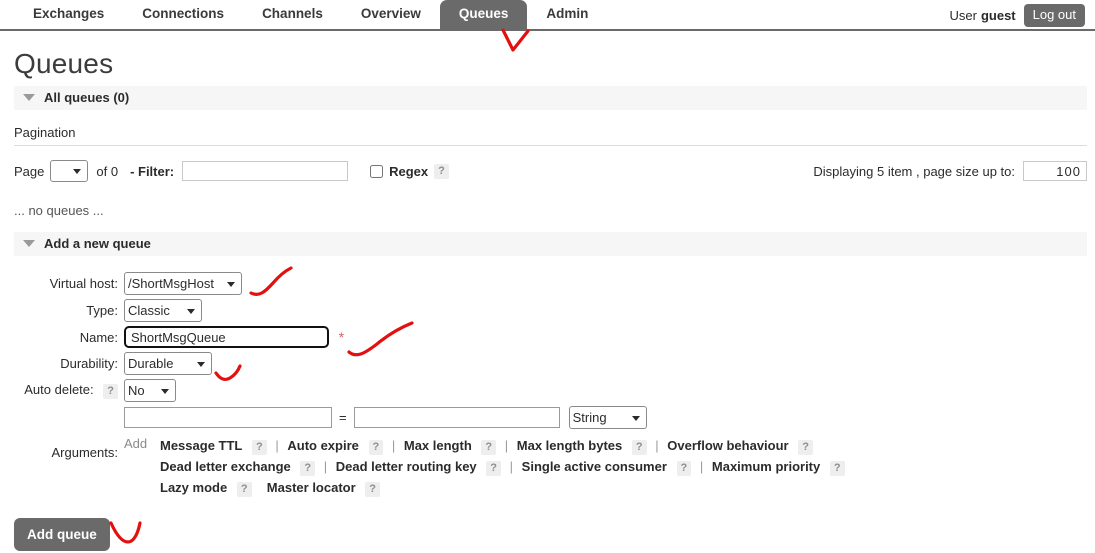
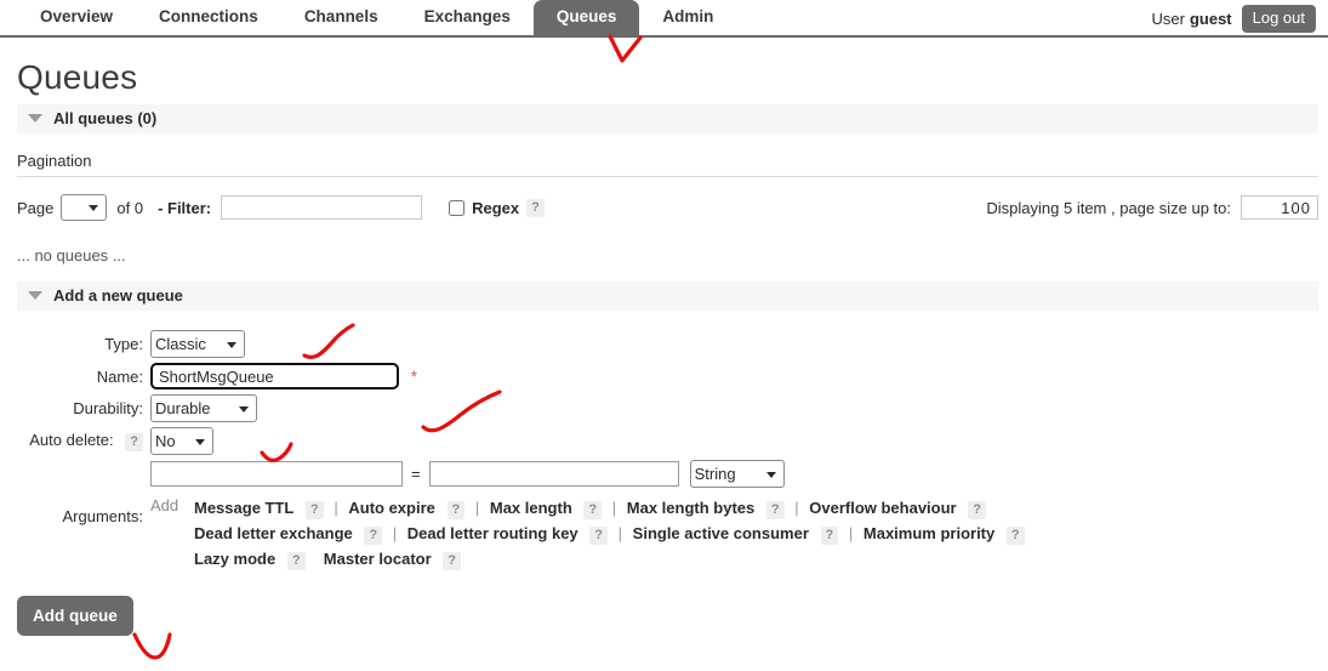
- Exchanges
+ Overview
  Connections
  Channels
- Overview
+ Exchanges
  Queues
  Admin
  User
  guest
  Log out
  Queues
  All queues (0)
  Pagination
  Page
  of 0
  - Filter:
  Regex
  ?
  Displaying 5 item , page size up to:
  100
  ... no queues ...
  Add a new queue
- Virtual host:	/ShortMsgHost
  Type:	Classic
  Name:	ShortMsgQueue *
  Durability:	Durable
  Auto delete: ?	No
  Arguments:	= String Add Message TTL ? | Auto expire ? | Max length ? | Max length bytes ? | Overflow behaviour ? Dead letter exchange ? | Dead letter routing key ? | Single active consumer ? | Maximum priority ? Lazy mode ? Master locator ?
  Add queue
